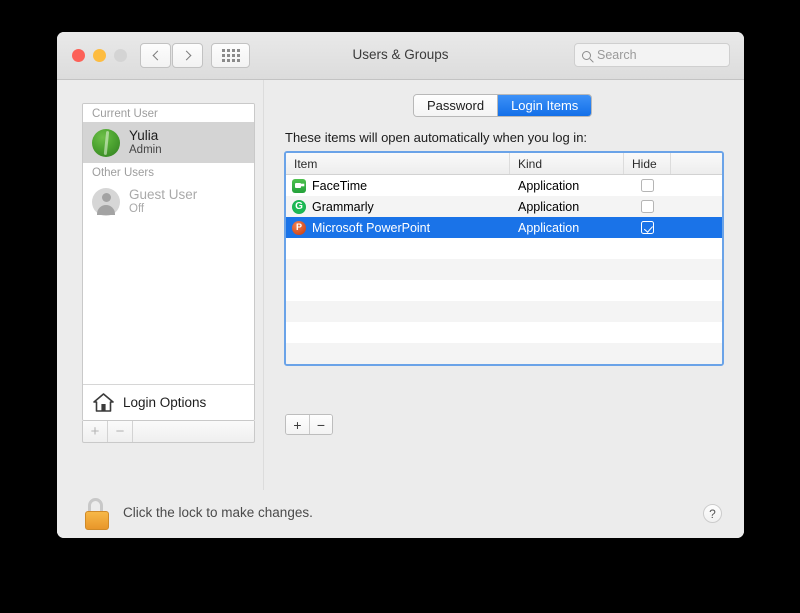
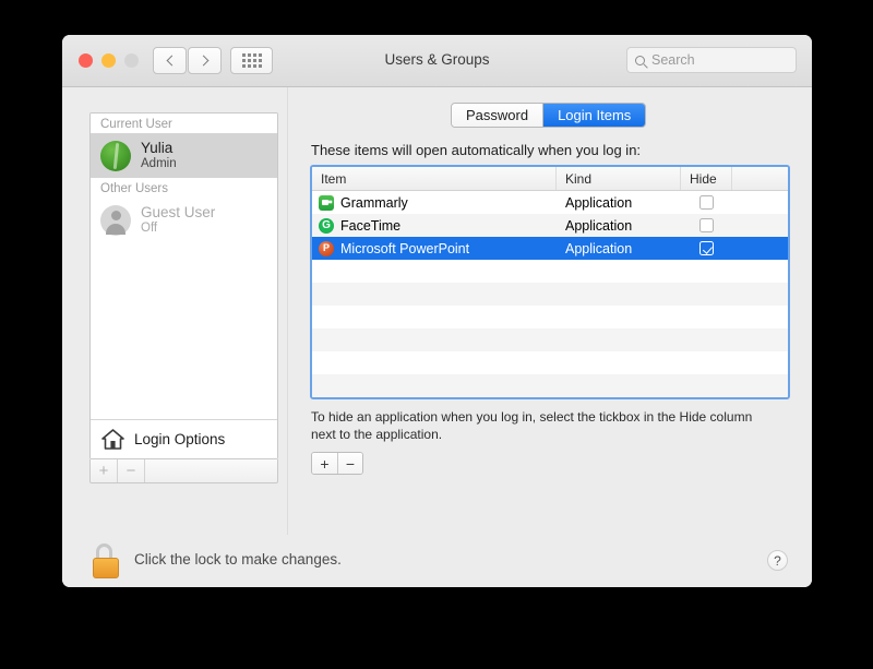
  Users & Groups
  Search
  Current User
  Yulia
  Admin
  Other Users
  Guest User
  Off
  Login Options
  +
  −
  Password
  Login Items
  These items will open automatically when you log in:
  Item
  Kind
  Hide
- FaceTime
+ Grammarly
  Application
- Grammarly
+ FaceTime
  Application
  Microsoft PowerPoint
  Application
+ To hide an application when you log in, select the tickbox in the Hide column next to the application.
  +
  −
  Click the lock to make changes.
  ?
